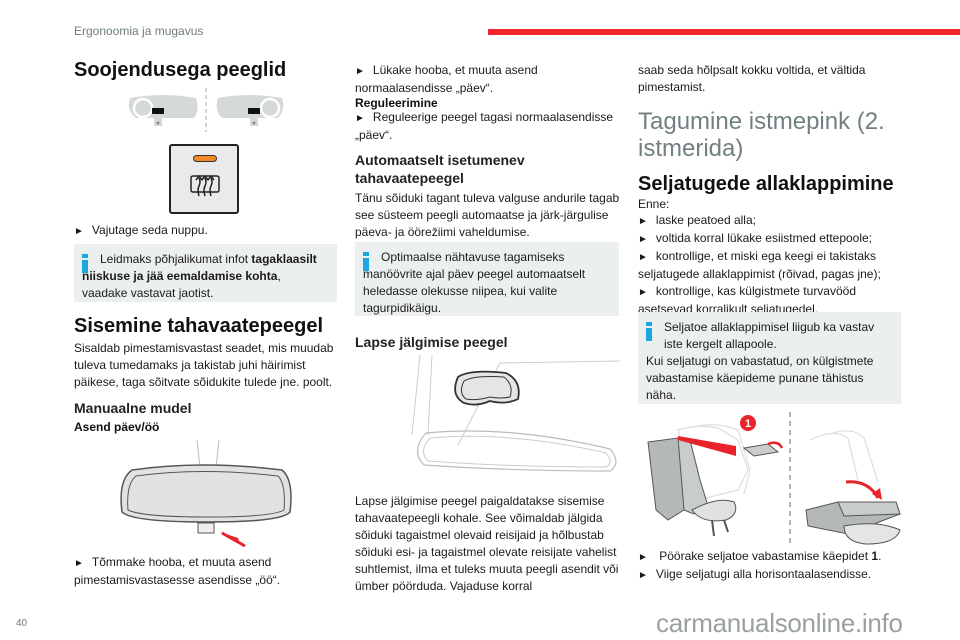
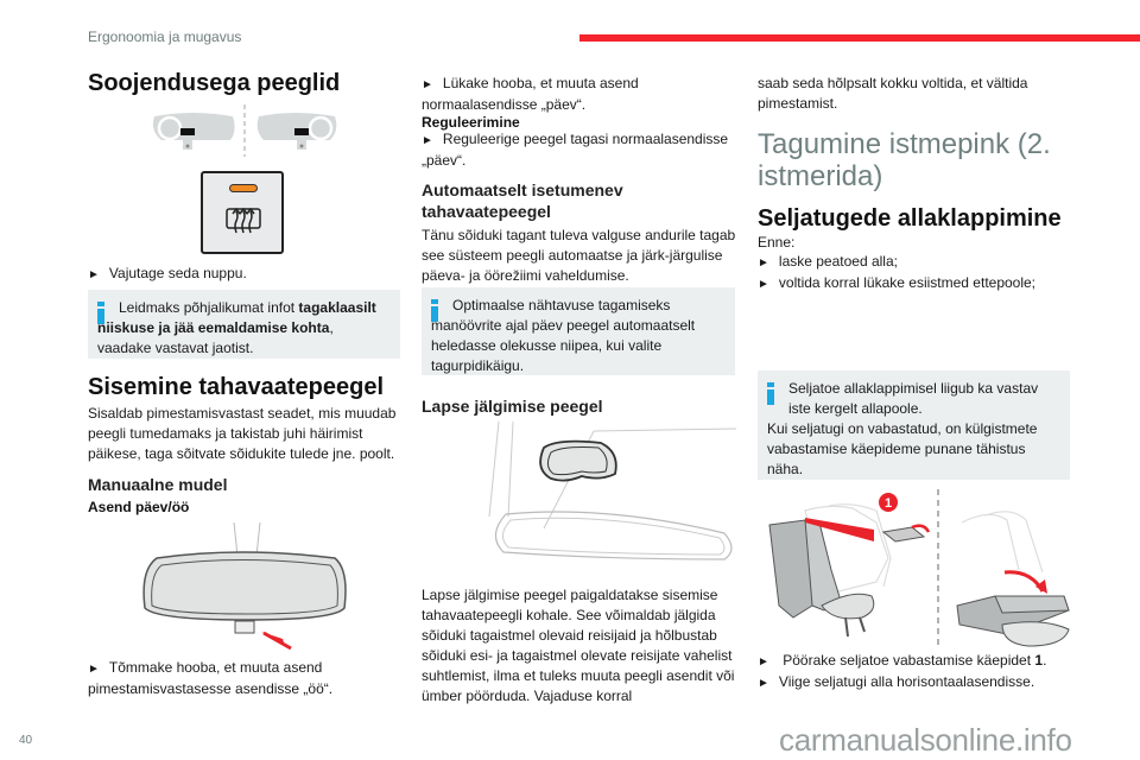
  Ergonoomia ja mugavus
  Soojendusega peeglid
  Vajutage seda nuppu.
  Leidmaks põhjalikumat infot tagaklaasilt niiskuse ja jää eemaldamise kohta, vaadake vastavat jaotist.
  Sisemine tahavaatepeegel
- Sisaldab pimestamisvastast seadet, mis muudab tuleva tumedamaks ja takistab juhi häirimist päikese, taga sõitvate sõidukite tulede jne. poolt.
+ Sisaldab pimestamisvastast seadet, mis muudab peegli tumedamaks ja takistab juhi häirimist päikese, taga sõitvate sõidukite tulede jne. poolt.
  Manuaalne mudel
  Asend päev/öö
  Tõmmake hooba, et muuta asend pimestamisvastasesse asendisse „öö“.
  Lükake hooba, et muuta asend normaalasendisse „päev“.
  Reguleerimine
  Reguleerige peegel tagasi normaalasendisse „päev“.
  Automaatselt isetumenev tahavaatepeegel
  Tänu sõiduki tagant tuleva valguse andurile tagab see süsteem peegli automaatse ja järk-järgulise päeva- ja öörežiimi vaheldumise.
  Optimaalse nähtavuse tagamiseks manöövrite ajal päev peegel automaatselt heledasse olekusse niipea, kui valite tagurpidikäigu.
  Lapse jälgimise peegel
  Lapse jälgimise peegel paigaldatakse sisemise tahavaatepeegli kohale. See võimaldab jälgida sõiduki tagaistmel olevaid reisijaid ja hõlbustab sõiduki esi- ja tagaistmel olevate reisijate vahelist suhtlemist, ilma et tuleks muuta peegli asendit või ümber pöörduda. Vajaduse korral
  saab seda hõlpsalt kokku voltida, et vältida pimestamist.
  Tagumine istmepink (2. istmerida)
  Seljatugede allaklappimine
  Enne:
  laske peatoed alla;
  voltida korral lükake esiistmed ettepoole;
- kontrollige, et miski ega keegi ei takistaks seljatugede allaklappimist (rõivad, pagas jne);
- kontrollige, kas külgistmete turvavööd asetsevad korralikult seljatugedel.
  Seljatoe allaklappimisel liigub ka vastav iste kergelt allapoole.
  Kui seljatugi on vabastatud, on külgistmete vabastamise käepideme punane tähistus näha.
  1
  Pöörake seljatoe vabastamise käepidet 1.
  Viige seljatugi alla horisontaalasendisse.
  40
  carmanualsonline.info
